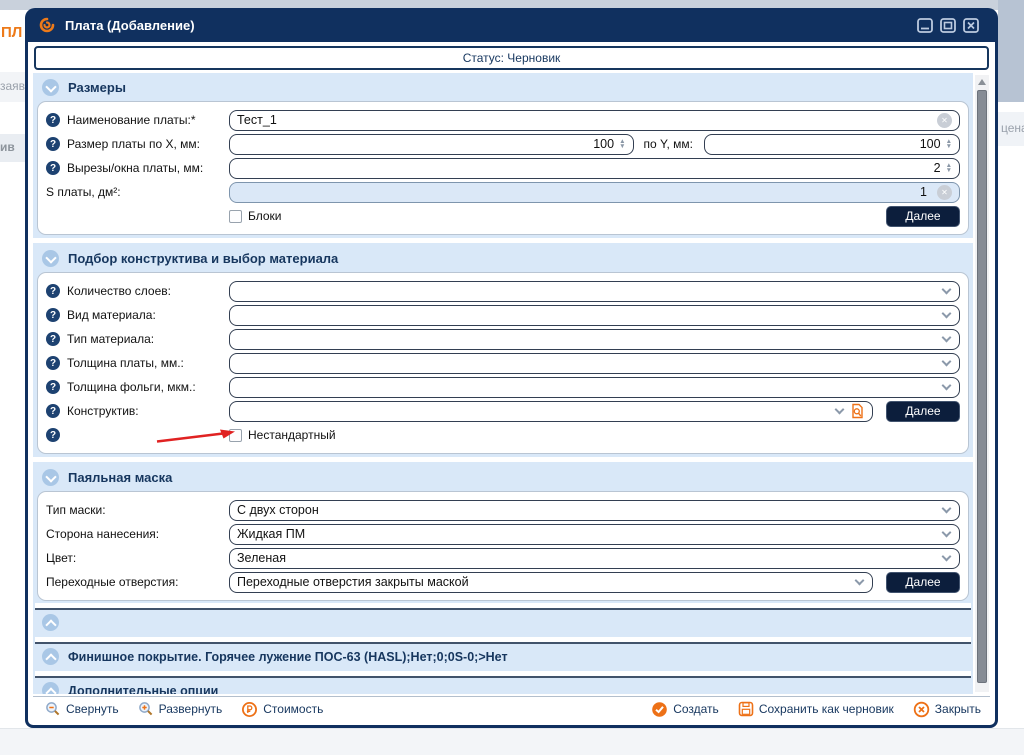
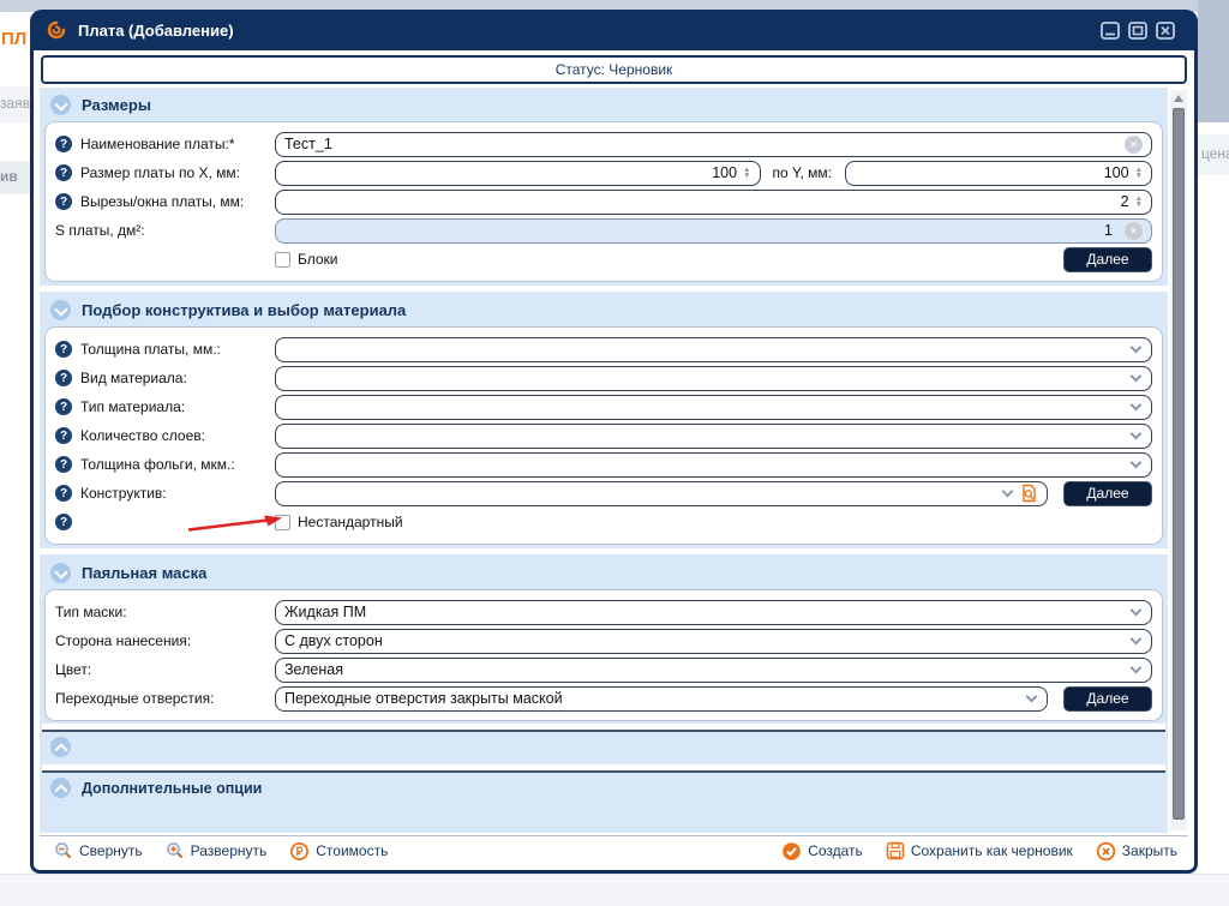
  ПЛ
  заяв
  ив
  цен
  Плата (Добавление)
  Статус: Черновик
  Размеры
  ?
  Наименование платы:*
  Тест_1
  ✕
  ?
  Размер платы по X, мм:
  100
  по Y, мм:
  100
  ?
  Вырезы/окна платы, мм:
  2
  S платы, дм²:
  1
  ✕
  Блоки
  Далее
  Подбор конструктива и выбор материала
  ?
- Количество слоев:
+ Толщина платы, мм.:
  ?
  Вид материала:
  ?
  Тип материала:
  ?
- Толщина платы, мм.:
+ Количество слоев:
  ?
  Толщина фольги, мкм.:
  ?
  Конструктив:
  Далее
  ?
  Нестандартный
  Паяльная маска
  Тип маски:
- С двух сторон
+ Жидкая ПМ
  Сторона нанесения:
- Жидкая ПМ
+ С двух сторон
  Цвет:
  Зеленая
  Переходные отверстия:
  Переходные отверстия закрыты маской
  Далее
- Финишное покрытие. Горячее лужение ПОС-63 (HASL);Нет;0;0S-0;>Нет
  Дополнительные опции
  Свернуть
  Развернуть
  Стоимость
  Создать
  Сохранить как черновик
  Закрыть
